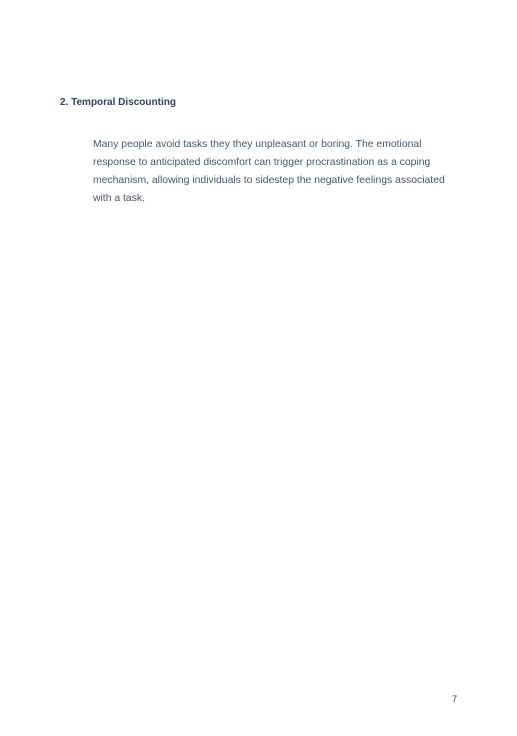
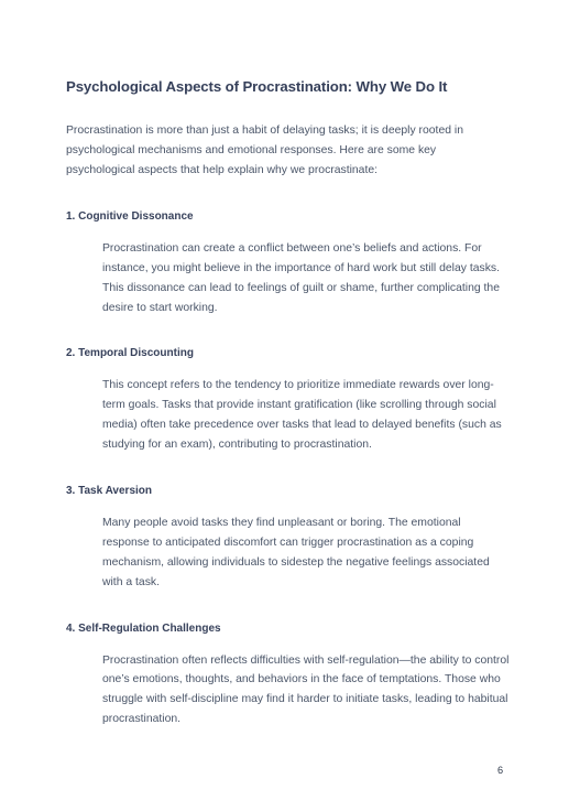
+ Psychological Aspects of Procrastination: Why We Do It
+ Procrastination is more than just a habit of delaying tasks; it is deeply rooted in psychological mechanisms and emotional responses. Here are some key psychological aspects that help explain why we procrastinate:
+ 1. Cognitive Dissonance
+ Procrastination can create a conflict between one’s beliefs and actions. For instance, you might believe in the importance of hard work but still delay tasks. This dissonance can lead to feelings of guilt or shame, further complicating the desire to start working.
  2. Temporal Discounting
+ This concept refers to the tendency to prioritize immediate rewards over long-term goals. Tasks that provide instant gratification (like scrolling through social media) often take precedence over tasks that lead to delayed benefits (such as studying for an exam), contributing to procrastination.
+ 3. Task Aversion
- Many people avoid tasks they they unpleasant or boring. The emotional response to anticipated discomfort can trigger procrastination as a coping mechanism, allowing individuals to sidestep the negative feelings associated with a task.
+ Many people avoid tasks they find unpleasant or boring. The emotional response to anticipated discomfort can trigger procrastination as a coping mechanism, allowing individuals to sidestep the negative feelings associated with a task.
+ 4. Self-Regulation Challenges
+ Procrastination often reflects difficulties with self-regulation—the ability to control one’s emotions, thoughts, and behaviors in the face of temptations. Those who struggle with self-discipline may find it harder to initiate tasks, leading to habitual procrastination.
- 7
+ 6
